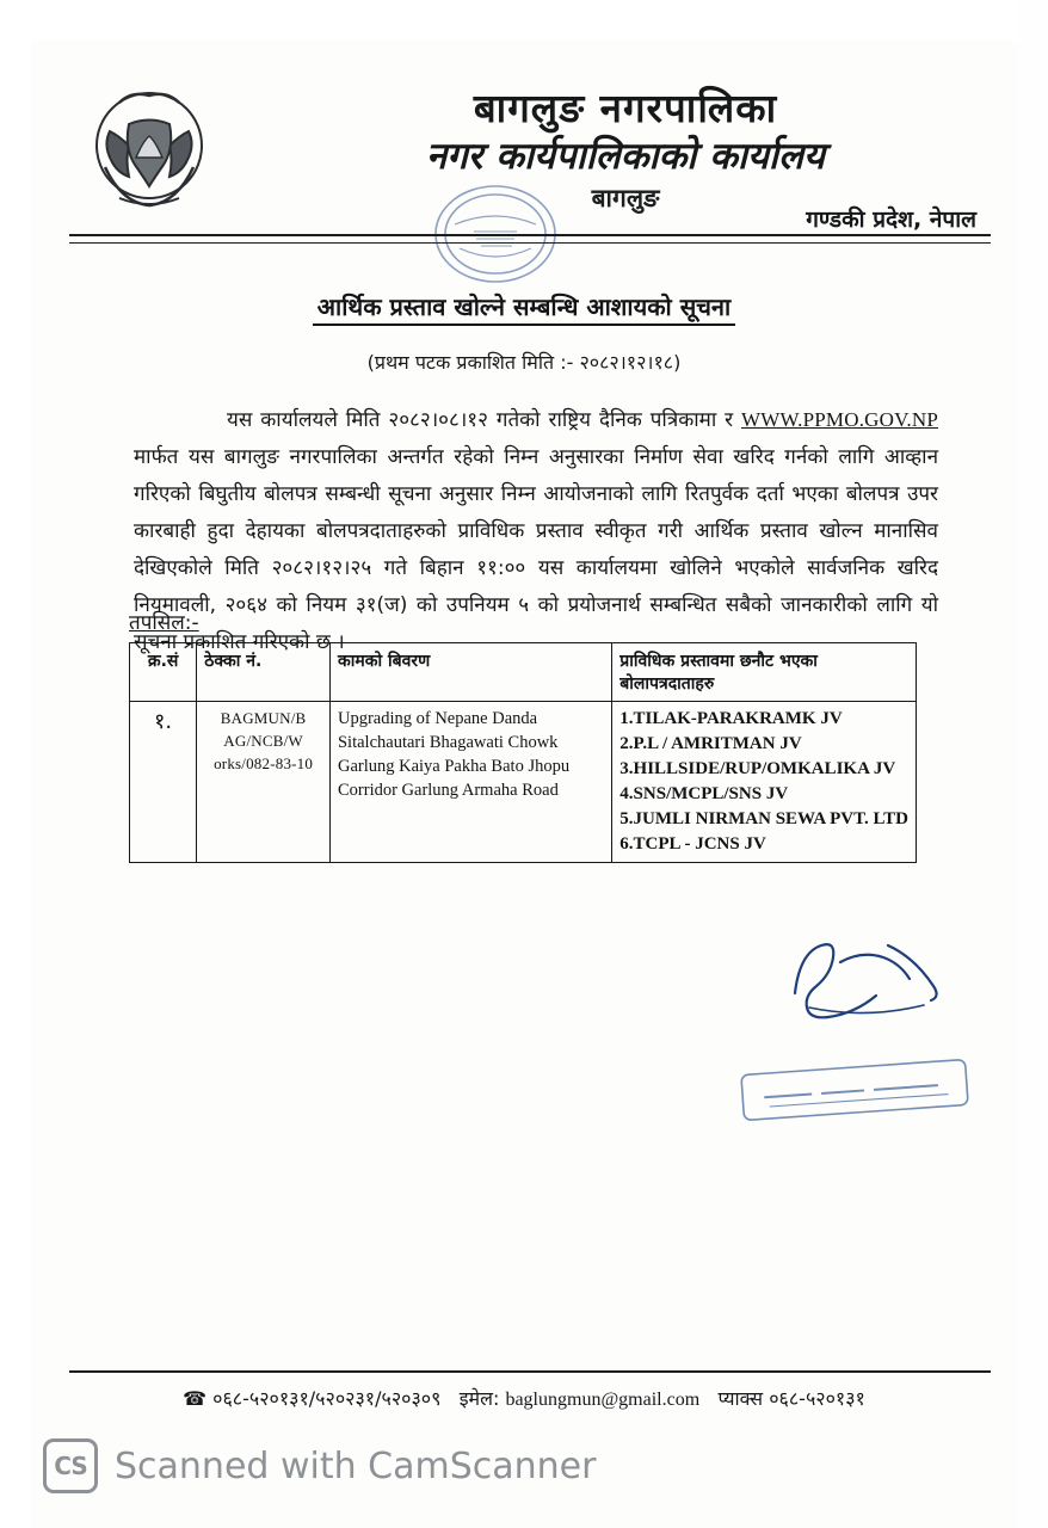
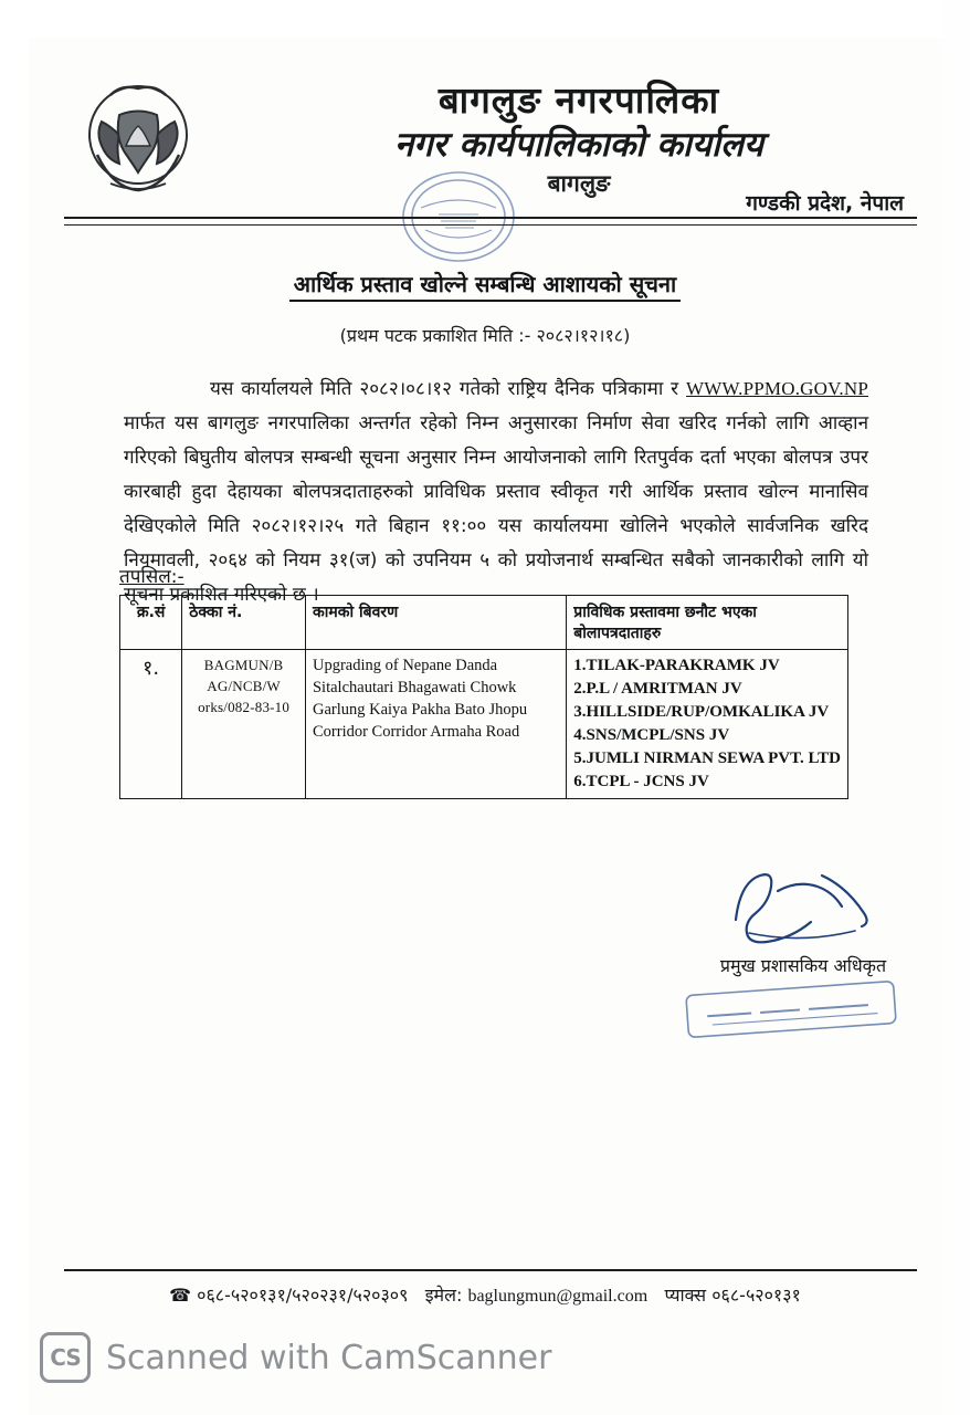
  बागलुङ नगरपालिका
  नगर कार्यपालिकाको कार्यालय
  बागलुङ
  गण्डकी प्रदेश, नेपाल
  आर्थिक प्रस्ताव खोल्ने सम्बन्धि आशायको सूचना
  (प्रथम पटक प्रकाशित मिति :- २०८२।१२।१८)
  यस कार्यालयले मिति २०८२।०८।१२ गतेको राष्ट्रिय दैनिक पत्रिकामा र WWW.PPMO.GOV.NP मार्फत यस बागलुङ नगरपालिका अन्तर्गत रहेको निम्न अनुसारका निर्माण सेवा खरिद गर्नको लागि आव्हान गरिएको बिघुतीय बोलपत्र सम्बन्धी सूचना अनुसार निम्न आयोजनाको लागि रितपुर्वक दर्ता भएका बोलपत्र उपर कारबाही हुदा देहायका बोलपत्रदाताहरुको प्राविधिक प्रस्ताव स्वीकृत गरी आर्थिक प्रस्ताव खोल्न मानासिव देखिएकोले मिति २०८२।१२।२५ गते बिहान ११:०० यस कार्यालयमा खोलिने भएकोले सार्वजनिक खरिद नियमावली, २०६४ को नियम ३१(ज) को उपनियम ५ को प्रयोजनार्थ सम्बन्धित सबैको जानकारीको लागि यो सूचना प्रकाशित गरिएको छ ।
  तपसिल:-
  क्र.सं	ठेक्का नं.	कामको बिवरण	प्राविधिक प्रस्तावमा छनौट भएका बोलापत्रदाताहरु
- १.	BAGMUN/B AG/NCB/W orks/082-83-10	Upgrading of Nepane Danda Sitalchautari Bhagawati Chowk Garlung Kaiya Pakha Bato Jhopu Corridor Garlung Armaha Road	1.TILAK-PARAKRAMK JV 2.P.L / AMRITMAN JV 3.HILLSIDE/RUP/OMKALIKA JV 4.SNS/MCPL/SNS JV 5.JUMLI NIRMAN SEWA PVT. LTD 6.TCPL - JCNS JV
+ १.	BAGMUN/B AG/NCB/W orks/082-83-10	Upgrading of Nepane Danda Sitalchautari Bhagawati Chowk Garlung Kaiya Pakha Bato Jhopu Corridor Corridor Armaha Road	1.TILAK-PARAKRAMK JV 2.P.L / AMRITMAN JV 3.HILLSIDE/RUP/OMKALIKA JV 4.SNS/MCPL/SNS JV 5.JUMLI NIRMAN SEWA PVT. LTD 6.TCPL - JCNS JV
+ प्रमुख प्रशासकिय अधिकृत
  ☎ ०६८-५२०१३१/५२०२३१/५२०३०९ इमेल: baglungmun@gmail.com प्याक्स ०६८-५२०१३१
  CS
  Scanned with CamScanner
